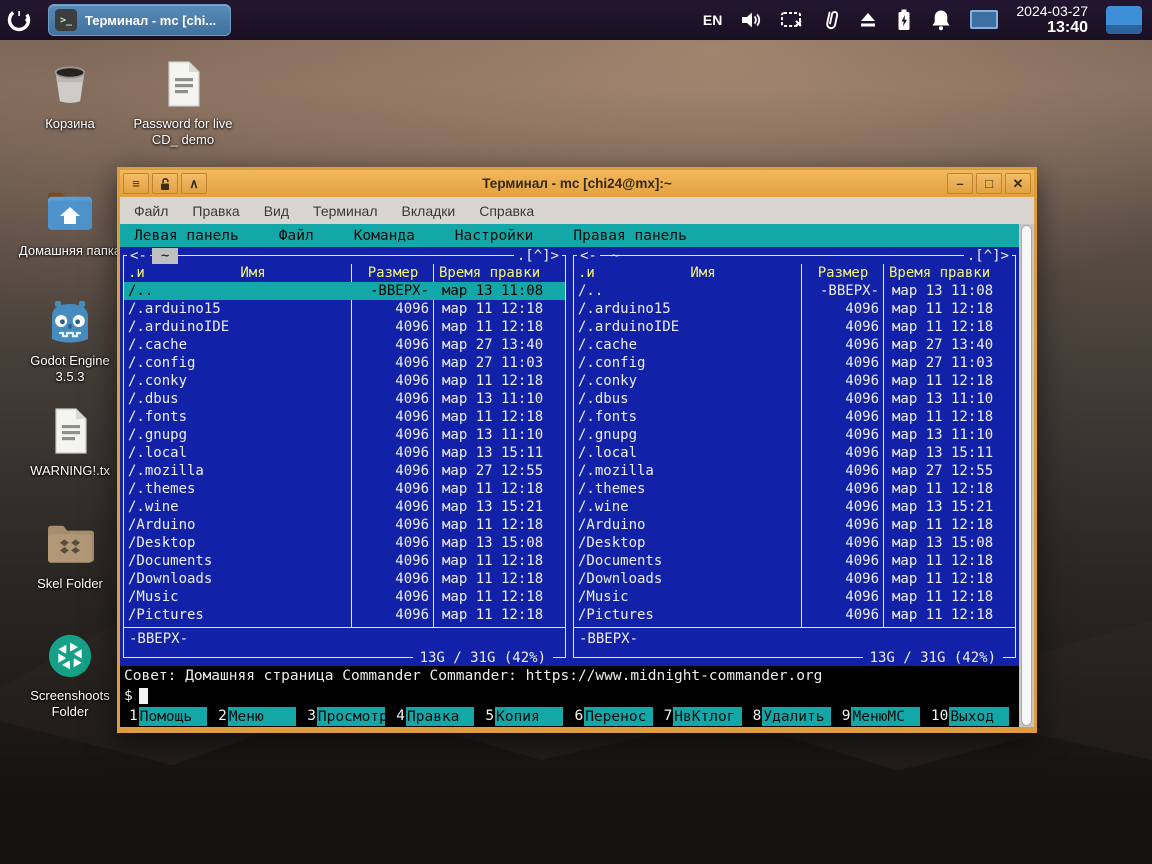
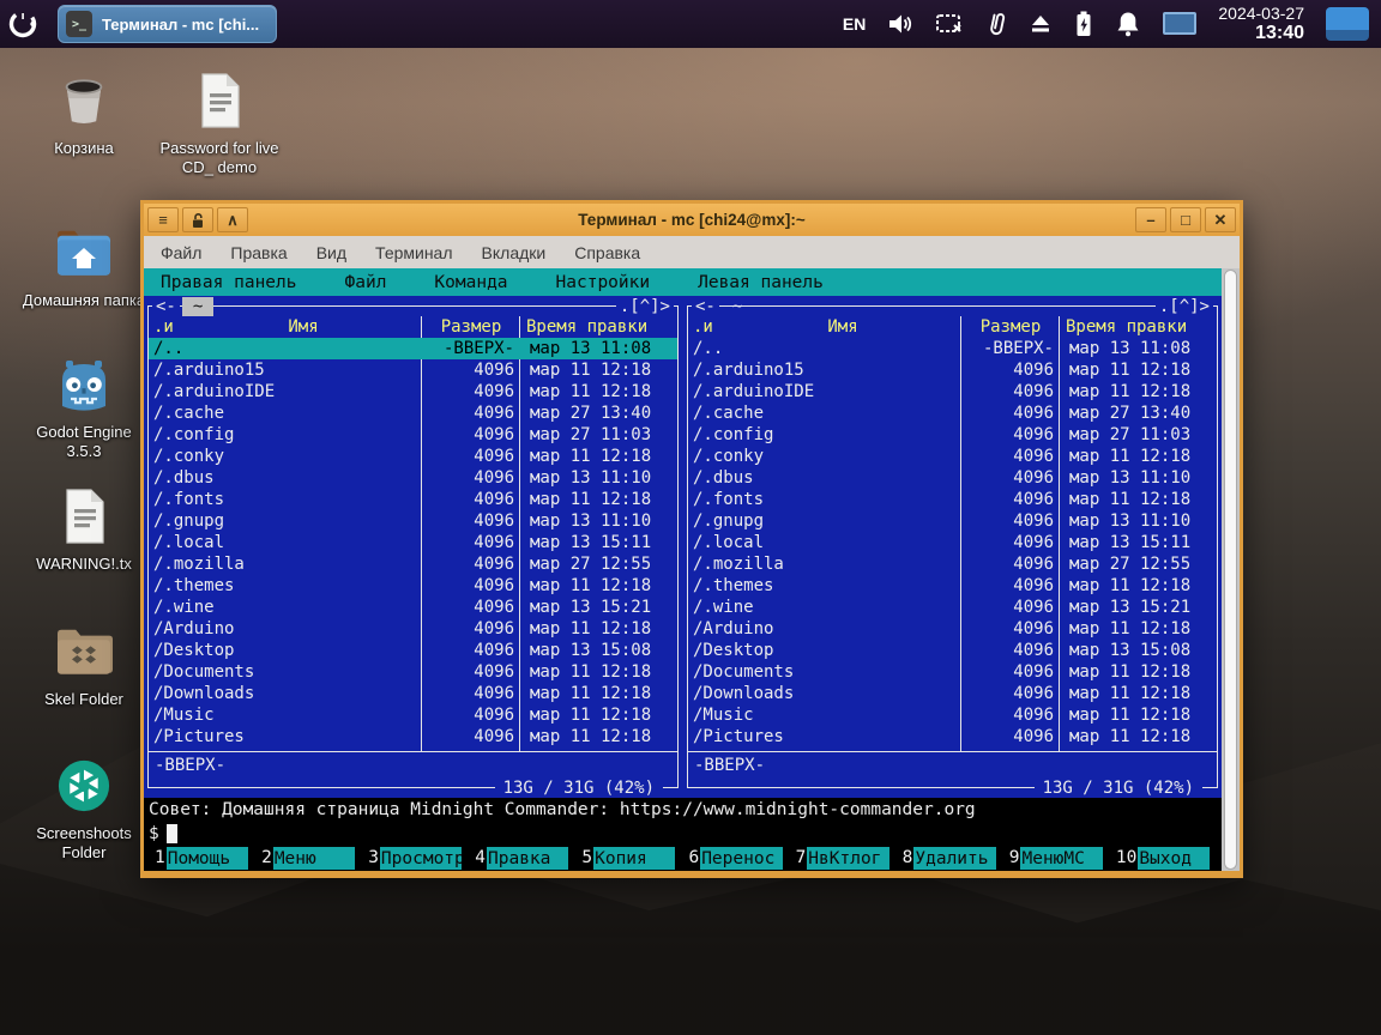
  >_
  Терминал - mc [chi...
  EN
  2024-03-27
  13:40
  Корзина
  Password for live CD_ demo
  Домашняя папк
  Godot Engine 3.5.3
  WARNING!.tx
  Skel Folder
  Screenshoots Folder
  ≡
  ∧
  Терминал - mc [chi24@mx]:~
  –
  □
  ✕
  Файл
  Правка
  Вид
  Терминал
  Вкладки
  Справка
- Левая панель
+ Правая панель
  Файл
  Команда
  Настройки
- Правая панель
+ Левая панель
  <-
  ~
  .[^]>
  .и
  Имя
  Размер
  Время правки
  /..
  -ВВЕРХ-
  мар 13 11:08
  /.arduino15
  4096
  мар 11 12:18
  /.arduinoIDE
  4096
  мар 11 12:18
  /.cache
  4096
  мар 27 13:40
  /.config
  4096
  мар 27 11:03
  /.conky
  4096
  мар 11 12:18
  /.dbus
  4096
  мар 13 11:10
  /.fonts
  4096
  мар 11 12:18
  /.gnupg
  4096
  мар 13 11:10
  /.local
  4096
  мар 13 15:11
  /.mozilla
  4096
  мар 27 12:55
  /.themes
  4096
  мар 11 12:18
  /.wine
  4096
  мар 13 15:21
  /Arduino
  4096
  мар 11 12:18
  /Desktop
  4096
  мар 13 15:08
  /Documents
  4096
  мар 11 12:18
  /Downloads
  4096
  мар 11 12:18
  /Music
  4096
  мар 11 12:18
  /Pictures
  4096
  мар 11 12:18
  -ВВЕРХ-
  13G / 31G (42%)
  <-
  ~
  .[^]>
  .и
  Имя
  Размер
  Время правки
  /..
  -ВВЕРХ-
  мар 13 11:08
  /.arduino15
  4096
  мар 11 12:18
  /.arduinoIDE
  4096
  мар 11 12:18
  /.cache
  4096
  мар 27 13:40
  /.config
  4096
  мар 27 11:03
  /.conky
  4096
  мар 11 12:18
  /.dbus
  4096
  мар 13 11:10
  /.fonts
  4096
  мар 11 12:18
  /.gnupg
  4096
  мар 13 11:10
  /.local
  4096
  мар 13 15:11
  /.mozilla
  4096
  мар 27 12:55
  /.themes
  4096
  мар 11 12:18
  /.wine
  4096
  мар 13 15:21
  /Arduino
  4096
  мар 11 12:18
  /Desktop
  4096
  мар 13 15:08
  /Documents
  4096
  мар 11 12:18
  /Downloads
  4096
  мар 11 12:18
  /Music
  4096
  мар 11 12:18
  /Pictures
  4096
  мар 11 12:18
  -ВВЕРХ-
  13G / 31G (42%)
- Совет: Домашняя страница Commander Commander: https://www.midnight-commander.org
+ Совет: Домашняя страница Midnight Commander: https://www.midnight-commander.org
  $
  1
  Помощь
  2
  Меню
  3
  Просмотр
  4
  Правка
  5
  Копия
  6
  Перенос
  7
  НвКтлог
  8
  Удалить
  9
  МенюМС
  10
  Выход
